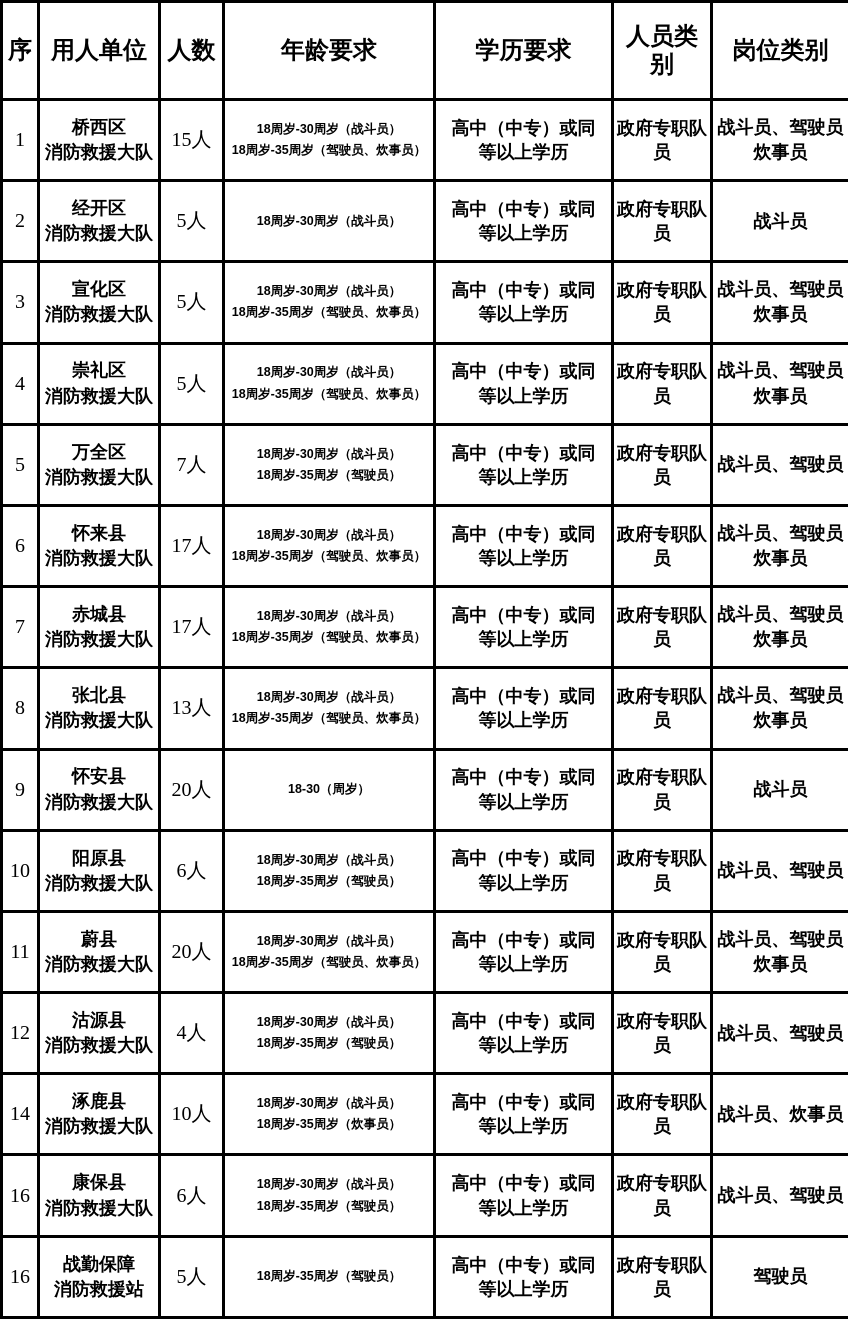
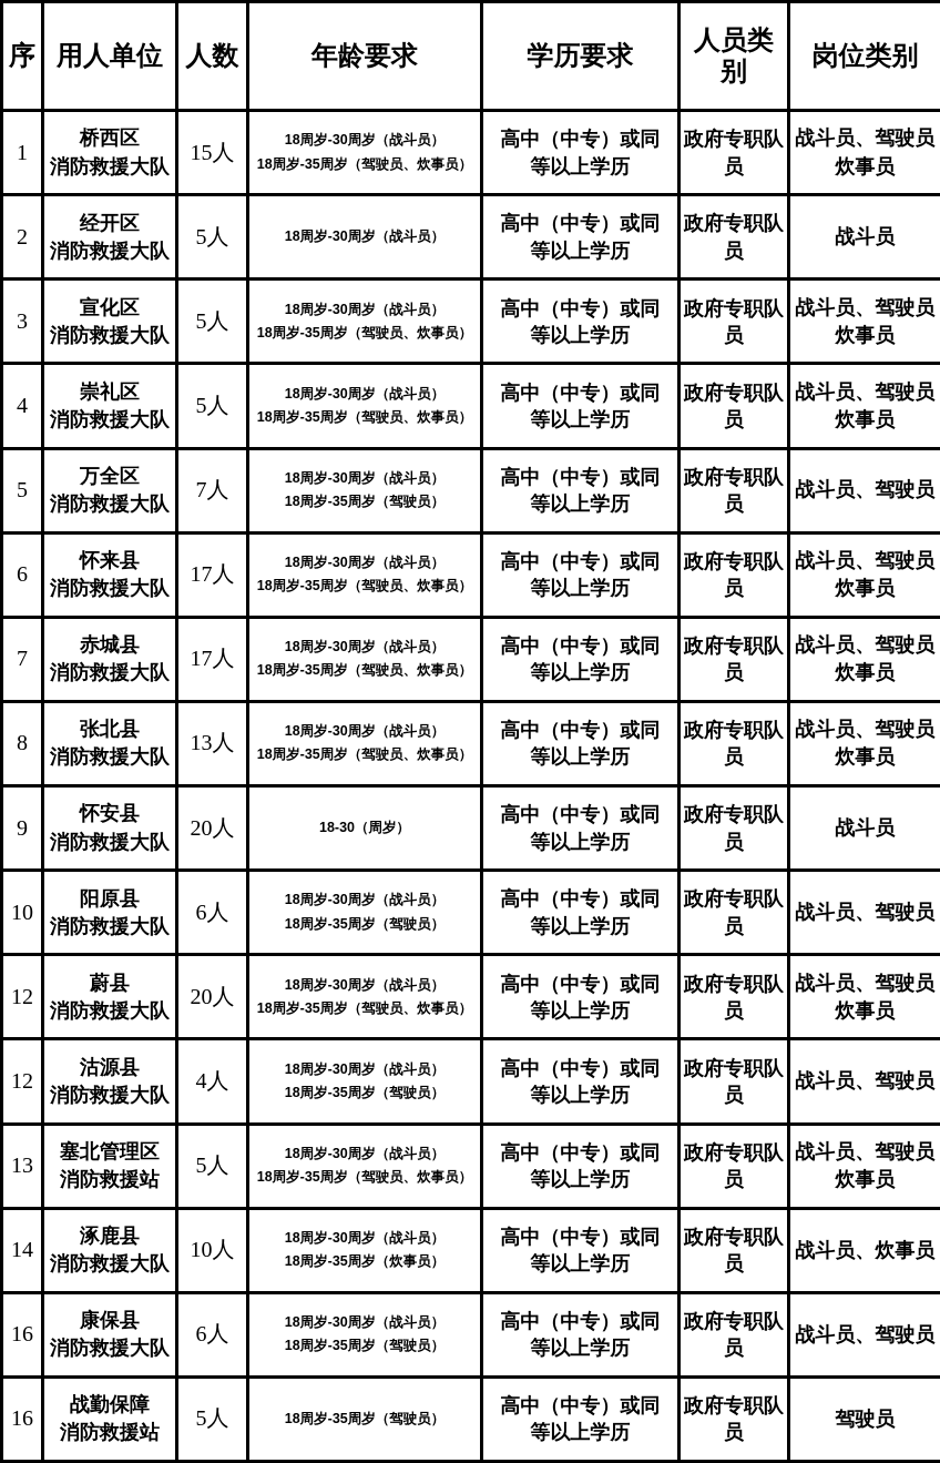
  序	用人单位	人数	年龄要求	学历要求	人员类 别	岗位类别
  1	桥西区 消防救援大队	15人	18周岁-30周岁（战斗员） 18周岁-35周岁（驾驶员、炊事员）	高中（中专）或同 等以上学历	政府专职队 员	战斗员、驾驶员 炊事员
  2	经开区 消防救援大队	5人	18周岁-30周岁（战斗员）	高中（中专）或同 等以上学历	政府专职队 员	战斗员
  3	宣化区 消防救援大队	5人	18周岁-30周岁（战斗员） 18周岁-35周岁（驾驶员、炊事员）	高中（中专）或同 等以上学历	政府专职队 员	战斗员、驾驶员 炊事员
  4	崇礼区 消防救援大队	5人	18周岁-30周岁（战斗员） 18周岁-35周岁（驾驶员、炊事员）	高中（中专）或同 等以上学历	政府专职队 员	战斗员、驾驶员 炊事员
  5	万全区 消防救援大队	7人	18周岁-30周岁（战斗员） 18周岁-35周岁（驾驶员）	高中（中专）或同 等以上学历	政府专职队 员	战斗员、驾驶员
  6	怀来县 消防救援大队	17人	18周岁-30周岁（战斗员） 18周岁-35周岁（驾驶员、炊事员）	高中（中专）或同 等以上学历	政府专职队 员	战斗员、驾驶员 炊事员
  7	赤城县 消防救援大队	17人	18周岁-30周岁（战斗员） 18周岁-35周岁（驾驶员、炊事员）	高中（中专）或同 等以上学历	政府专职队 员	战斗员、驾驶员 炊事员
  8	张北县 消防救援大队	13人	18周岁-30周岁（战斗员） 18周岁-35周岁（驾驶员、炊事员）	高中（中专）或同 等以上学历	政府专职队 员	战斗员、驾驶员 炊事员
  9	怀安县 消防救援大队	20人	18-30（周岁）	高中（中专）或同 等以上学历	政府专职队 员	战斗员
  10	阳原县 消防救援大队	6人	18周岁-30周岁（战斗员） 18周岁-35周岁（驾驶员）	高中（中专）或同 等以上学历	政府专职队 员	战斗员、驾驶员
- 11	蔚县 消防救援大队	20人	18周岁-30周岁（战斗员） 18周岁-35周岁（驾驶员、炊事员）	高中（中专）或同 等以上学历	政府专职队 员	战斗员、驾驶员 炊事员
+ 12	蔚县 消防救援大队	20人	18周岁-30周岁（战斗员） 18周岁-35周岁（驾驶员、炊事员）	高中（中专）或同 等以上学历	政府专职队 员	战斗员、驾驶员 炊事员
  12	沽源县 消防救援大队	4人	18周岁-30周岁（战斗员） 18周岁-35周岁（驾驶员）	高中（中专）或同 等以上学历	政府专职队 员	战斗员、驾驶员
+ 13	塞北管理区 消防救援站	5人	18周岁-30周岁（战斗员） 18周岁-35周岁（驾驶员、炊事员）	高中（中专）或同 等以上学历	政府专职队 员	战斗员、驾驶员 炊事员
  14	涿鹿县 消防救援大队	10人	18周岁-30周岁（战斗员） 18周岁-35周岁（炊事员）	高中（中专）或同 等以上学历	政府专职队 员	战斗员、炊事员
  16	康保县 消防救援大队	6人	18周岁-30周岁（战斗员） 18周岁-35周岁（驾驶员）	高中（中专）或同 等以上学历	政府专职队 员	战斗员、驾驶员
  16	战勤保障 消防救援站	5人	18周岁-35周岁（驾驶员）	高中（中专）或同 等以上学历	政府专职队 员	驾驶员
